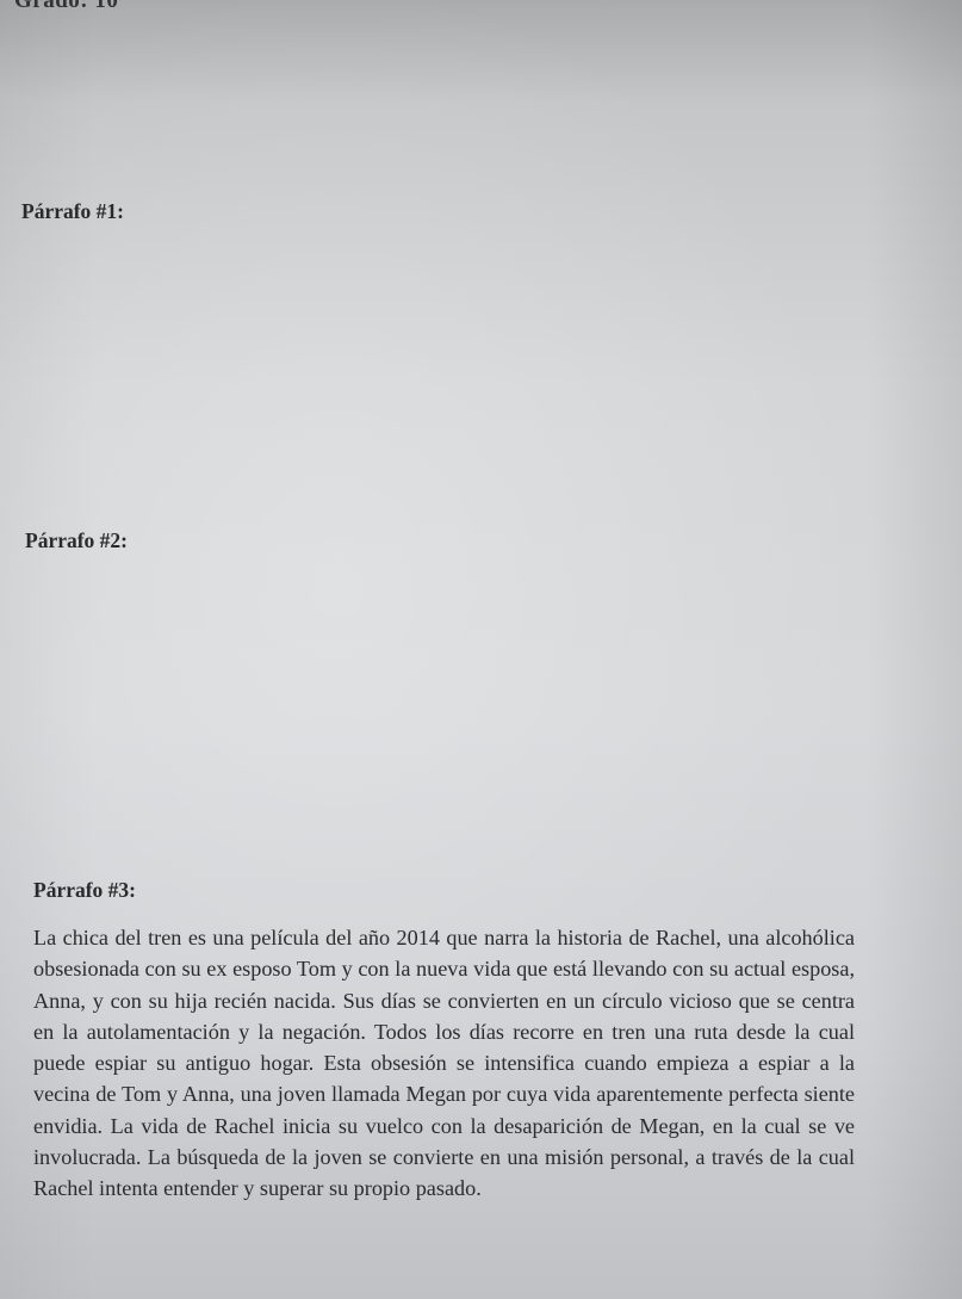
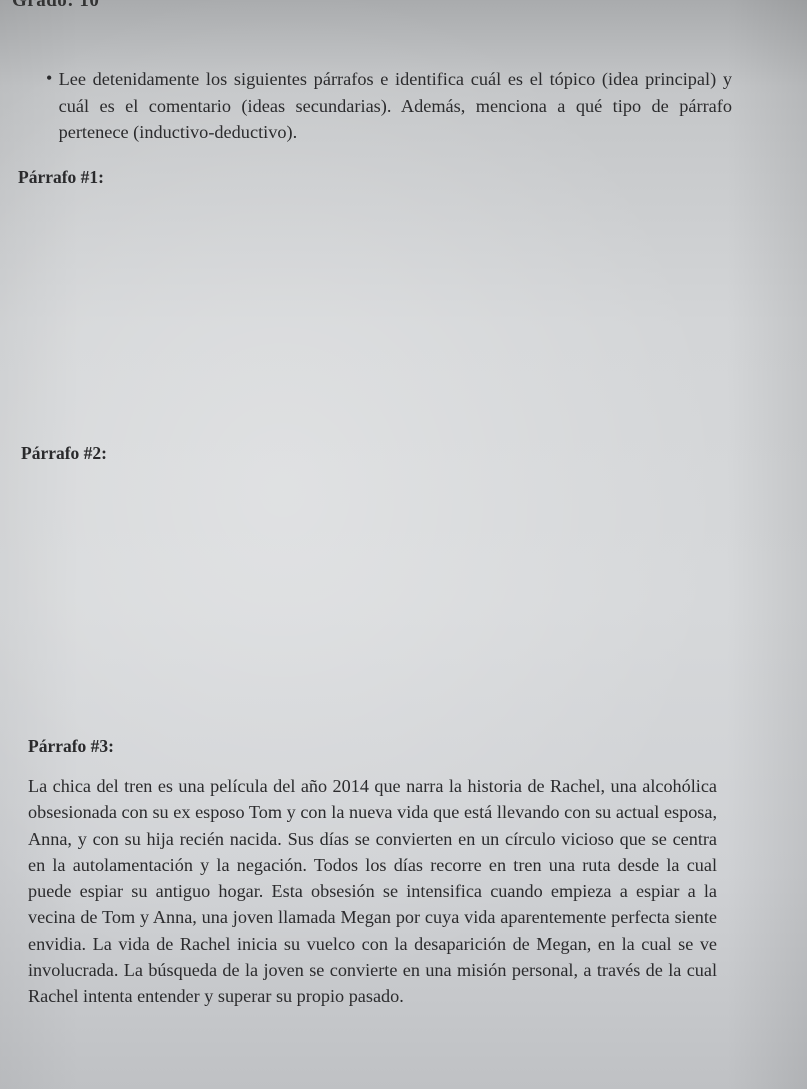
  Grado: 10
+ •
+ Lee detenidamente los siguientes párrafos e identifica cuál es el tópico (idea principal) y cuál es el comentario (ideas secundarias). Además, menciona a qué tipo de párrafo pertenece (inductivo-deductivo).
  Párrafo #1:
  Párrafo #2:
  Párrafo #3:
  La chica del tren es una película del año 2014 que narra la historia de Rachel, una alcohólica obsesionada con su ex esposo Tom y con la nueva vida que está llevando con su actual esposa, Anna, y con su hija recién nacida. Sus días se convierten en un círculo vicioso que se centra en la autolamentación y la negación. Todos los días recorre en tren una ruta desde la cual puede espiar su antiguo hogar. Esta obsesión se intensifica cuando empieza a espiar a la vecina de Tom y Anna, una joven llamada Megan por cuya vida aparentemente perfecta siente envidia. La vida de Rachel inicia su vuelco con la desaparición de Megan, en la cual se ve involucrada. La búsqueda de la joven se convierte en una misión personal, a través de la cual Rachel intenta entender y superar su propio pasado.
